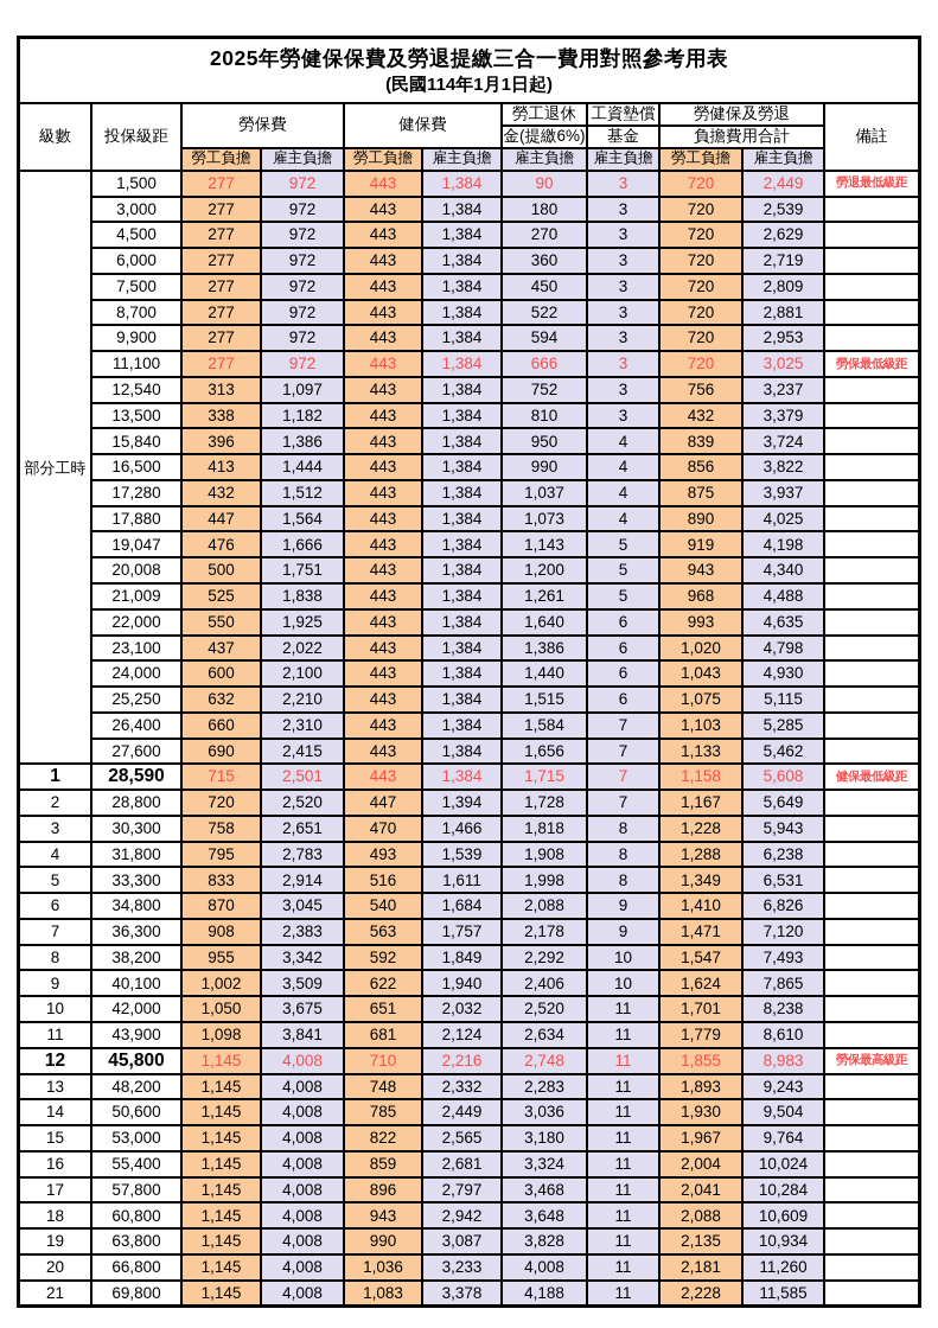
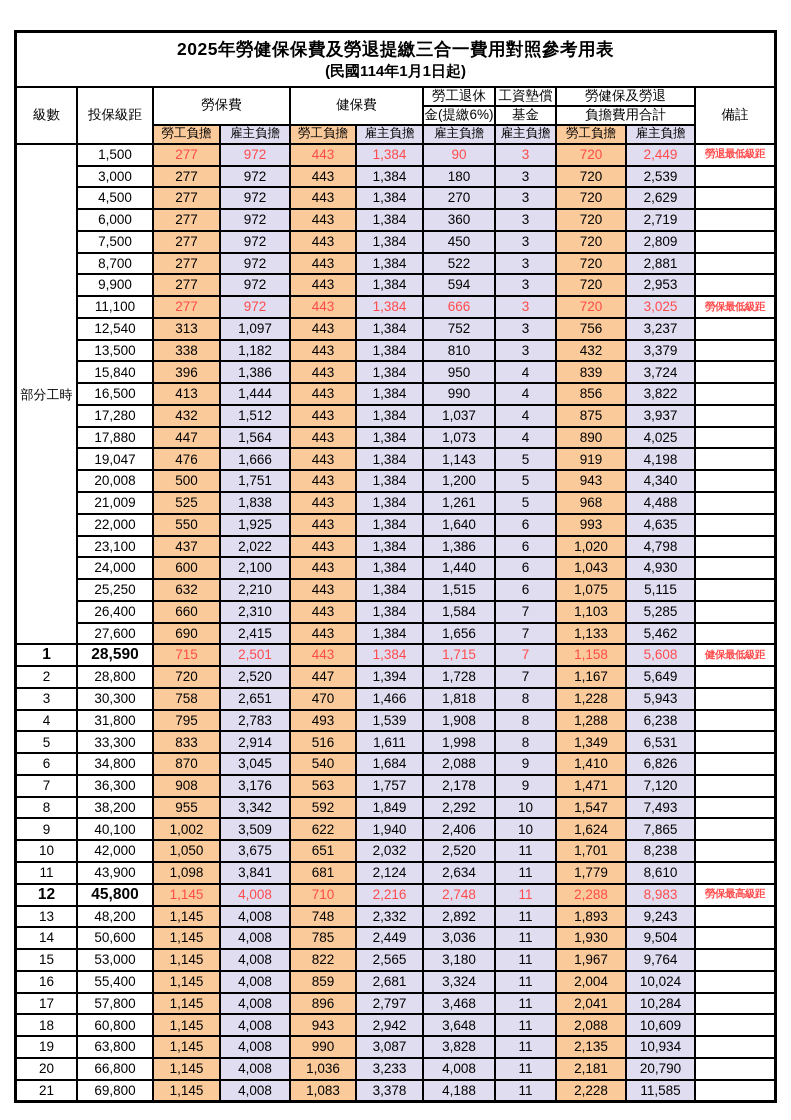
  2025年勞健保保費及勞退提繳三合一費用對照參考用表
  (民國114年1月1日起)
  級數	投保級距	勞保費	健保費	勞工退休	工資墊償	勞健保及勞退	備註
  金(提繳6%)	基金	負擔費用合計
  勞工負擔	雇主負擔	勞工負擔	雇主負擔	雇主負擔	雇主負擔	勞工負擔	雇主負擔
  部分工時	1,500	277	972	443	1,384	90	3	720	2,449	勞退最低級距
  3,000	277	972	443	1,384	180	3	720	2,539
  4,500	277	972	443	1,384	270	3	720	2,629
  6,000	277	972	443	1,384	360	3	720	2,719
  7,500	277	972	443	1,384	450	3	720	2,809
  8,700	277	972	443	1,384	522	3	720	2,881
  9,900	277	972	443	1,384	594	3	720	2,953
  11,100	277	972	443	1,384	666	3	720	3,025	勞保最低級距
  12,540	313	1,097	443	1,384	752	3	756	3,237
  13,500	338	1,182	443	1,384	810	3	432	3,379
  15,840	396	1,386	443	1,384	950	4	839	3,724
  16,500	413	1,444	443	1,384	990	4	856	3,822
  17,280	432	1,512	443	1,384	1,037	4	875	3,937
  17,880	447	1,564	443	1,384	1,073	4	890	4,025
  19,047	476	1,666	443	1,384	1,143	5	919	4,198
  20,008	500	1,751	443	1,384	1,200	5	943	4,340
  21,009	525	1,838	443	1,384	1,261	5	968	4,488
  22,000	550	1,925	443	1,384	1,640	6	993	4,635
  23,100	437	2,022	443	1,384	1,386	6	1,020	4,798
  24,000	600	2,100	443	1,384	1,440	6	1,043	4,930
  25,250	632	2,210	443	1,384	1,515	6	1,075	5,115
  26,400	660	2,310	443	1,384	1,584	7	1,103	5,285
  27,600	690	2,415	443	1,384	1,656	7	1,133	5,462
  1	28,590	715	2,501	443	1,384	1,715	7	1,158	5,608	健保最低級距
  2	28,800	720	2,520	447	1,394	1,728	7	1,167	5,649
  3	30,300	758	2,651	470	1,466	1,818	8	1,228	5,943
  4	31,800	795	2,783	493	1,539	1,908	8	1,288	6,238
  5	33,300	833	2,914	516	1,611	1,998	8	1,349	6,531
  6	34,800	870	3,045	540	1,684	2,088	9	1,410	6,826
- 7	36,300	908	2,383	563	1,757	2,178	9	1,471	7,120
+ 7	36,300	908	3,176	563	1,757	2,178	9	1,471	7,120
  8	38,200	955	3,342	592	1,849	2,292	10	1,547	7,493
  9	40,100	1,002	3,509	622	1,940	2,406	10	1,624	7,865
  10	42,000	1,050	3,675	651	2,032	2,520	11	1,701	8,238
  11	43,900	1,098	3,841	681	2,124	2,634	11	1,779	8,610
- 12	45,800	1,145	4,008	710	2,216	2,748	11	1,855	8,983	勞保最高級距
+ 12	45,800	1,145	4,008	710	2,216	2,748	11	2,288	8,983	勞保最高級距
- 13	48,200	1,145	4,008	748	2,332	2,283	11	1,893	9,243
+ 13	48,200	1,145	4,008	748	2,332	2,892	11	1,893	9,243
  14	50,600	1,145	4,008	785	2,449	3,036	11	1,930	9,504
  15	53,000	1,145	4,008	822	2,565	3,180	11	1,967	9,764
  16	55,400	1,145	4,008	859	2,681	3,324	11	2,004	10,024
  17	57,800	1,145	4,008	896	2,797	3,468	11	2,041	10,284
  18	60,800	1,145	4,008	943	2,942	3,648	11	2,088	10,609
  19	63,800	1,145	4,008	990	3,087	3,828	11	2,135	10,934
- 20	66,800	1,145	4,008	1,036	3,233	4,008	11	2,181	11,260
+ 20	66,800	1,145	4,008	1,036	3,233	4,008	11	2,181	20,790
  21	69,800	1,145	4,008	1,083	3,378	4,188	11	2,228	11,585
